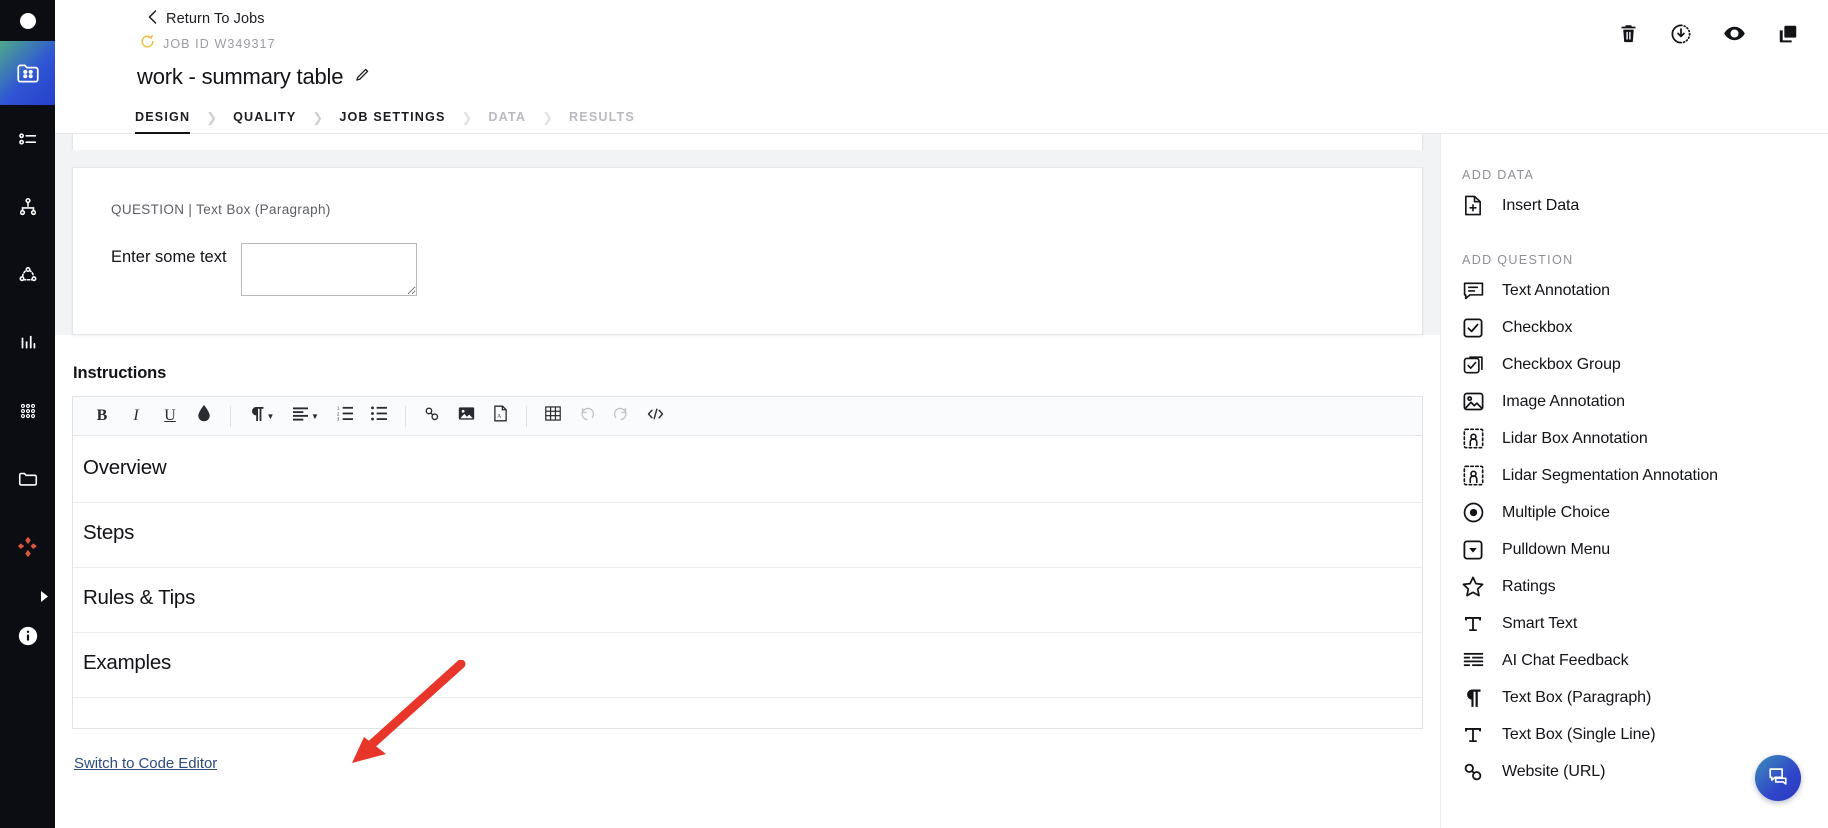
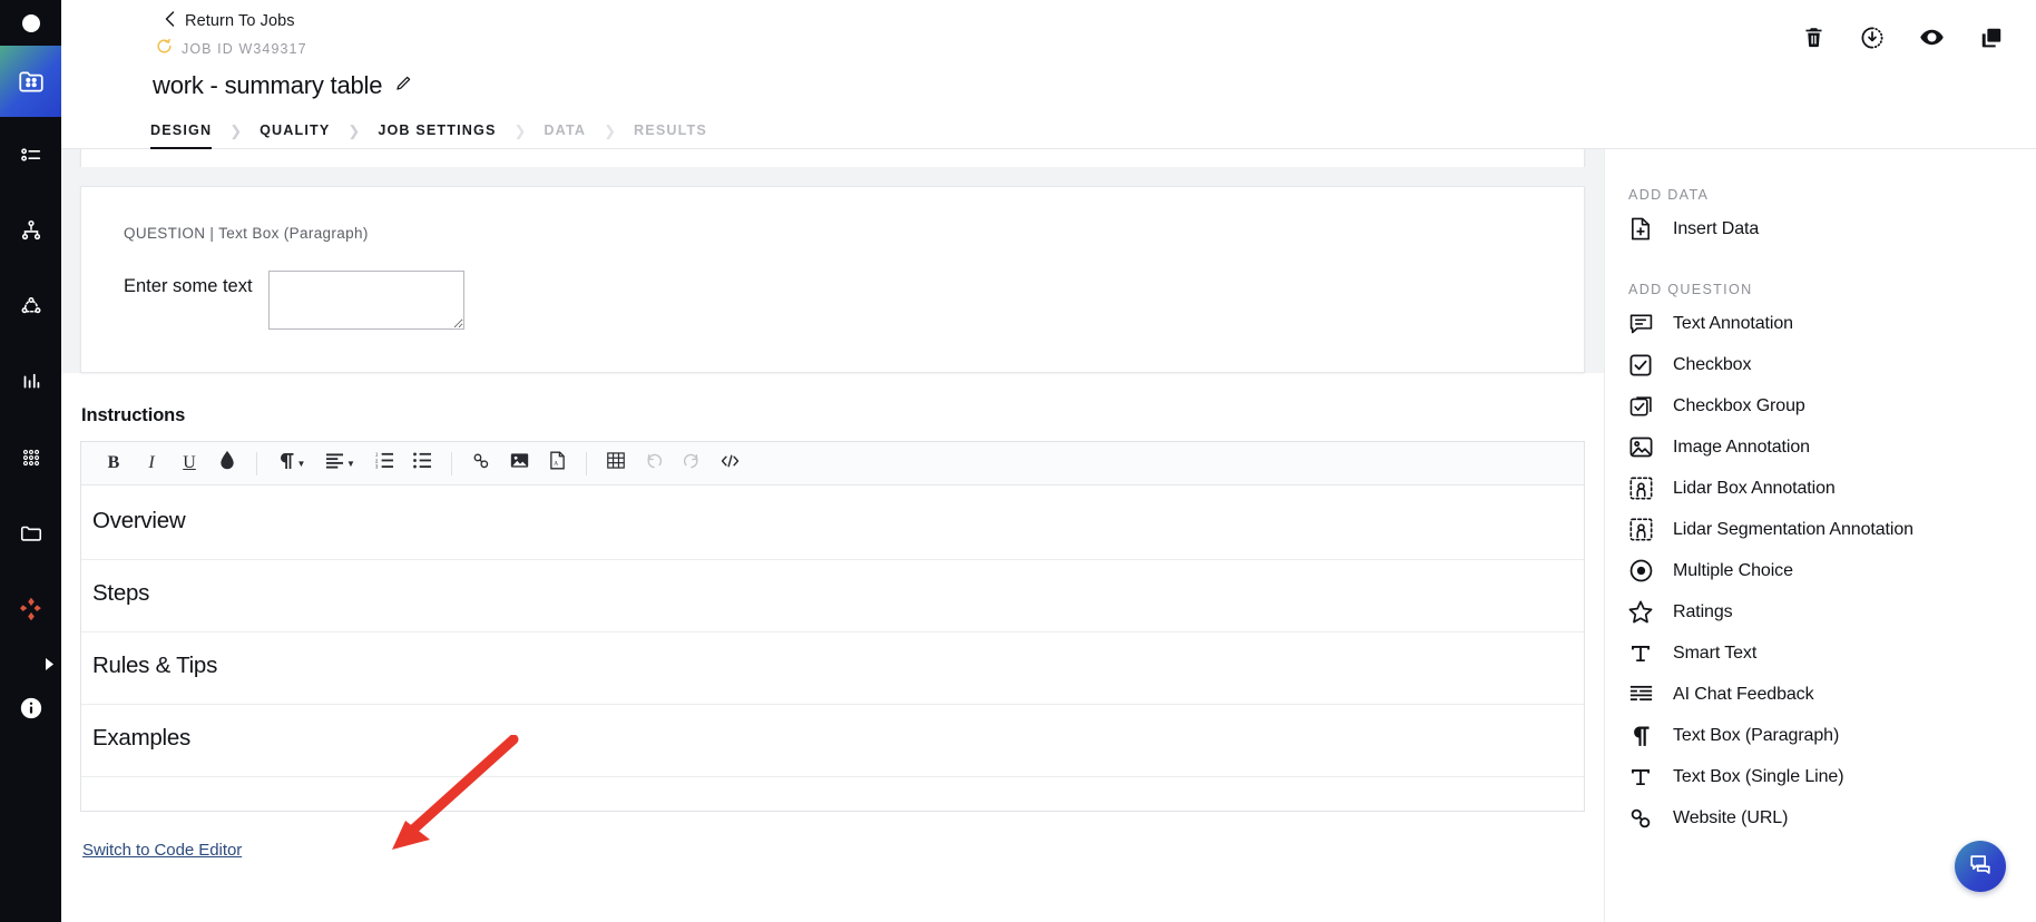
  Return To Jobs
  JOB ID W349317
  work - summary table
  DESIGN
  ❯
  QUALITY
  ❯
  JOB SETTINGS
  ❯
  DATA
  ❯
  RESULTS
  QUESTION | Text Box (Paragraph)
  Enter some text
  Instructions
  B
  I
  U
  ▼
  ▼
  Overview
  Steps
  Rules & Tips
  Examples
  Switch to Code Editor
  ADD DATA
  Insert Data
  ADD QUESTION
  Text Annotation
  Checkbox
  Checkbox Group
  Image Annotation
  Lidar Box Annotation
  Lidar Segmentation Annotation
  Multiple Choice
- Pulldown Menu
  Ratings
  Smart Text
  AI Chat Feedback
  Text Box (Paragraph)
  Text Box (Single Line)
  Website (URL)
